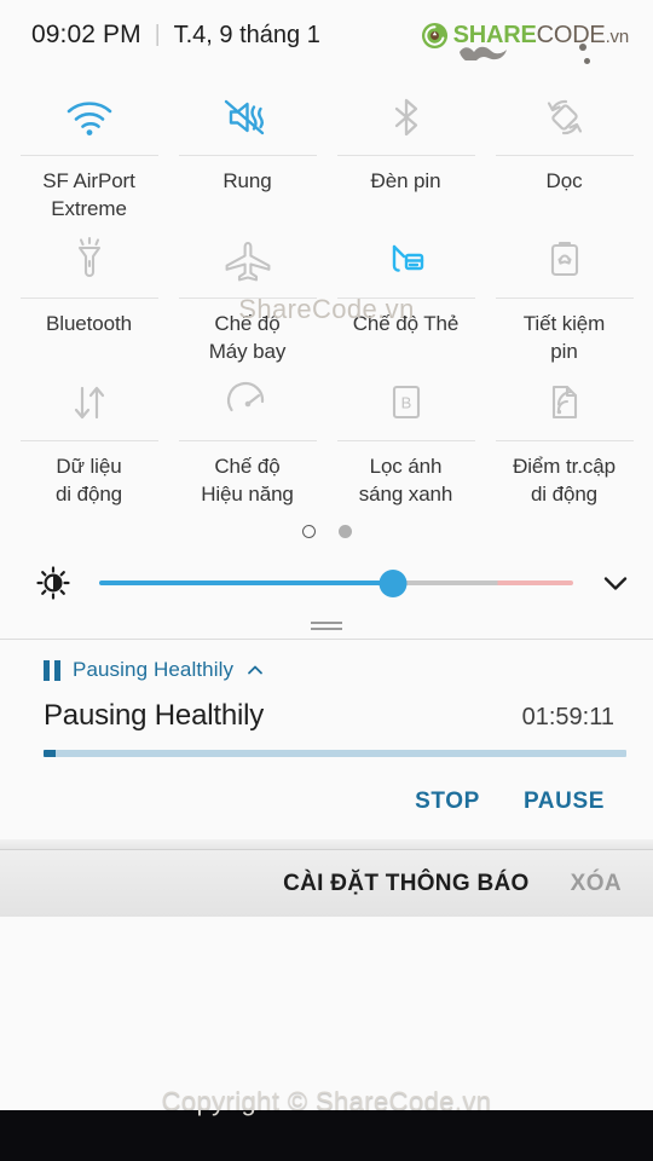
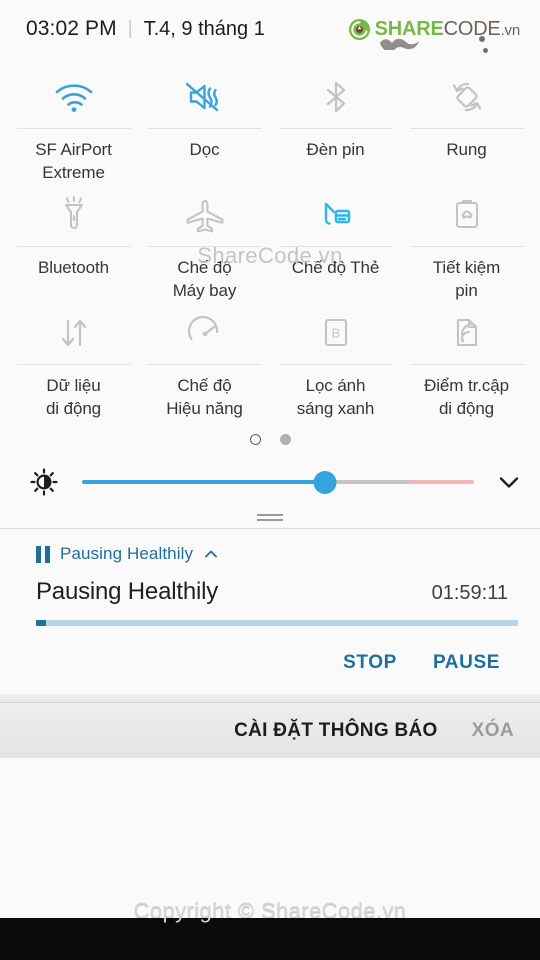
- 09:02 PM
+ 03:02 PM
  |
  T.4, 9 tháng 1
  SHARECODE.vn
  SF AirPort
  Extreme
- Rung
+ Dọc
  Đèn pin
- Dọc
+ Rung
  Bluetooth
  Chế độ
  Máy bay
  Chế độ Thẻ
  Tiết kiệm
  pin
  Dữ liệu
  di động
  Chế độ
  Hiệu năng
  B
  Lọc ánh
  sáng xanh
  Điểm tr.cập
  di động
  Pausing Healthily
  Pausing Healthily
  01:59:11
  STOP
  PAUSE
  CÀI ĐẶT THÔNG BÁO
  XÓA
  ShareCode.vn
  Copyright © ShareCode.vn
